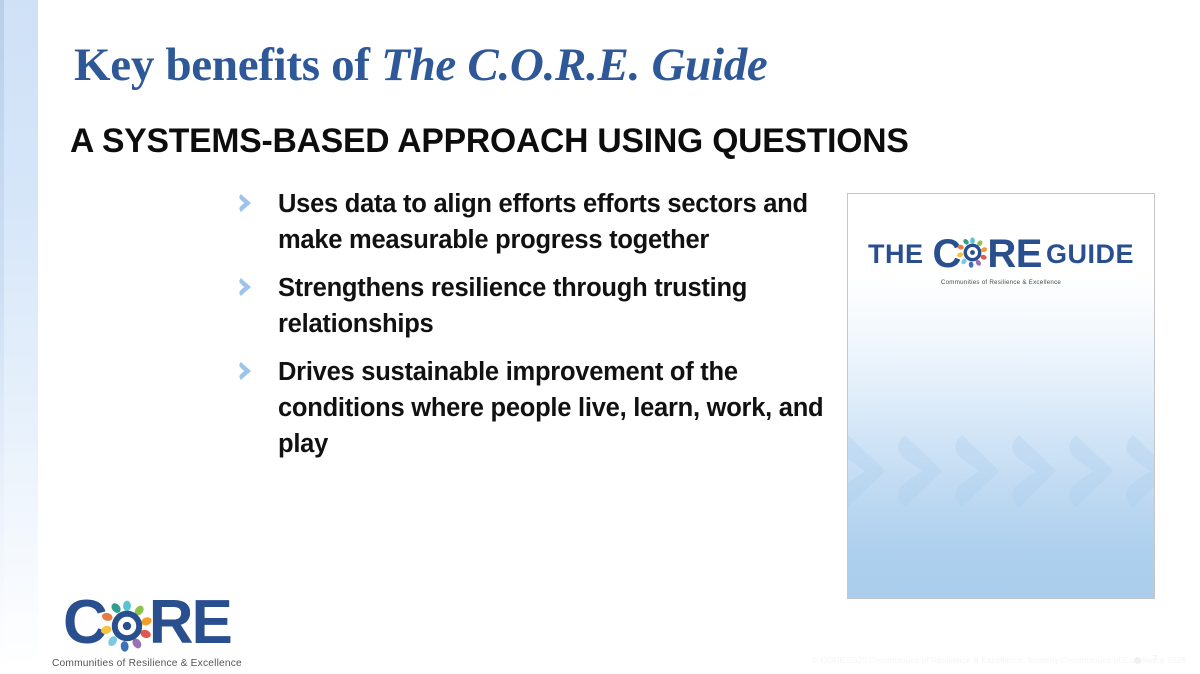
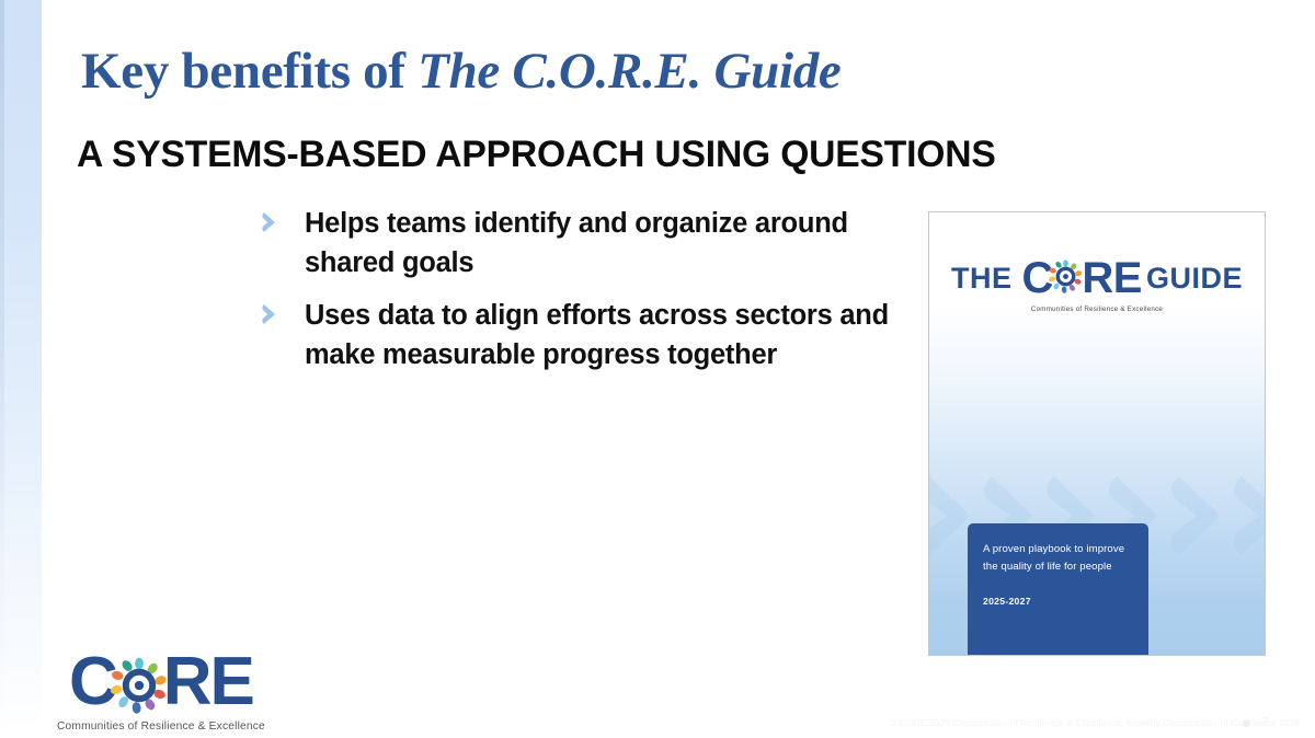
  Key benefits of The C.O.R.E. Guide
  A SYSTEMS-BASED APPROACH USING QUESTIONS
+ Helps teams identify and organize around shared goals
- Uses data to align efforts efforts sectors and make measurable progress together
+ Uses data to align efforts across sectors and make measurable progress together
- Strengthens resilience through trusting relationships
- Drives sustainable improvement of the conditions where people live, learn, work, and play
  THE
  C
  RE
  GUIDE
+ A proven playbook to improve the quality of life for people
+ 2025-2027
  C
  RE
  Communities of Resilience & Excellence
